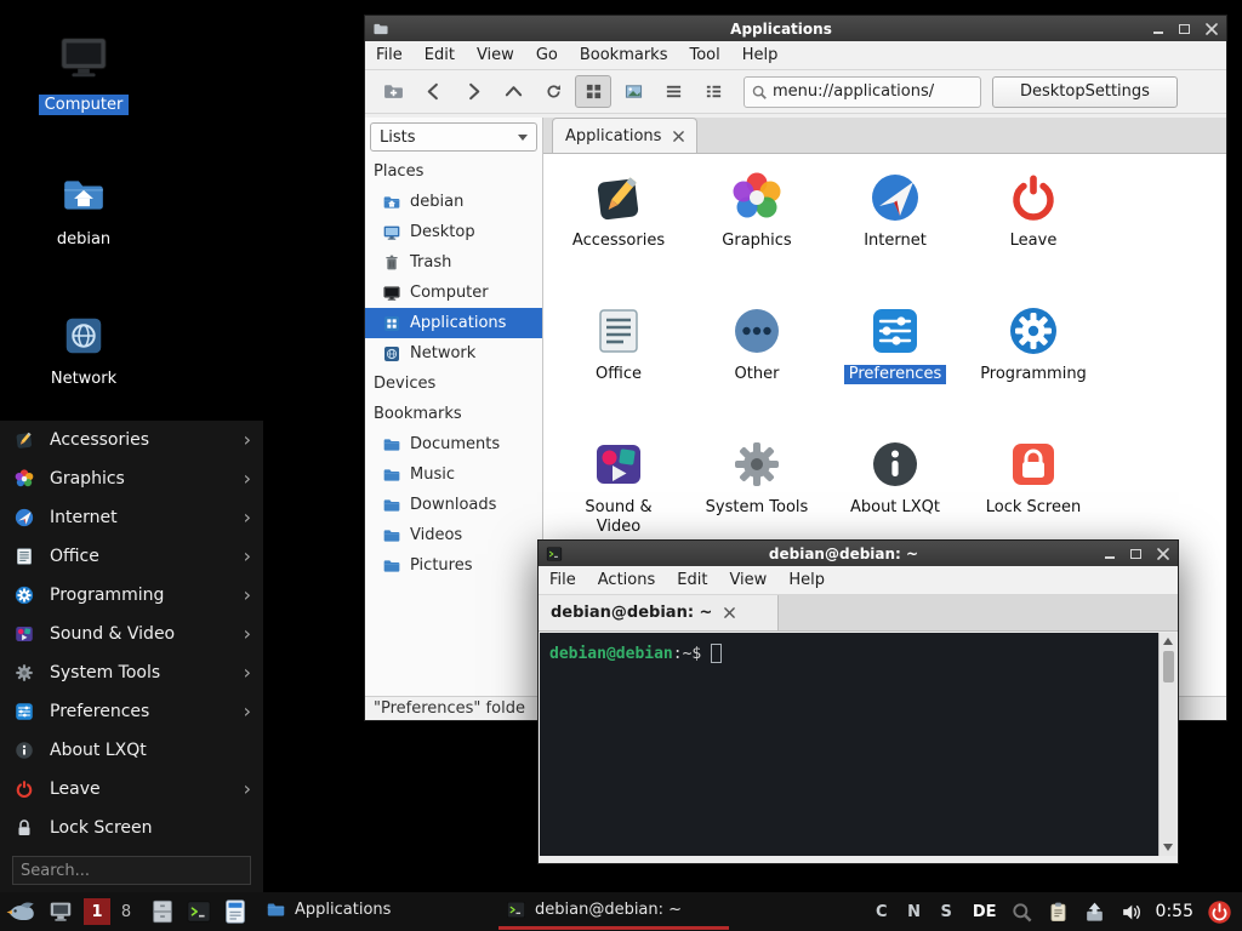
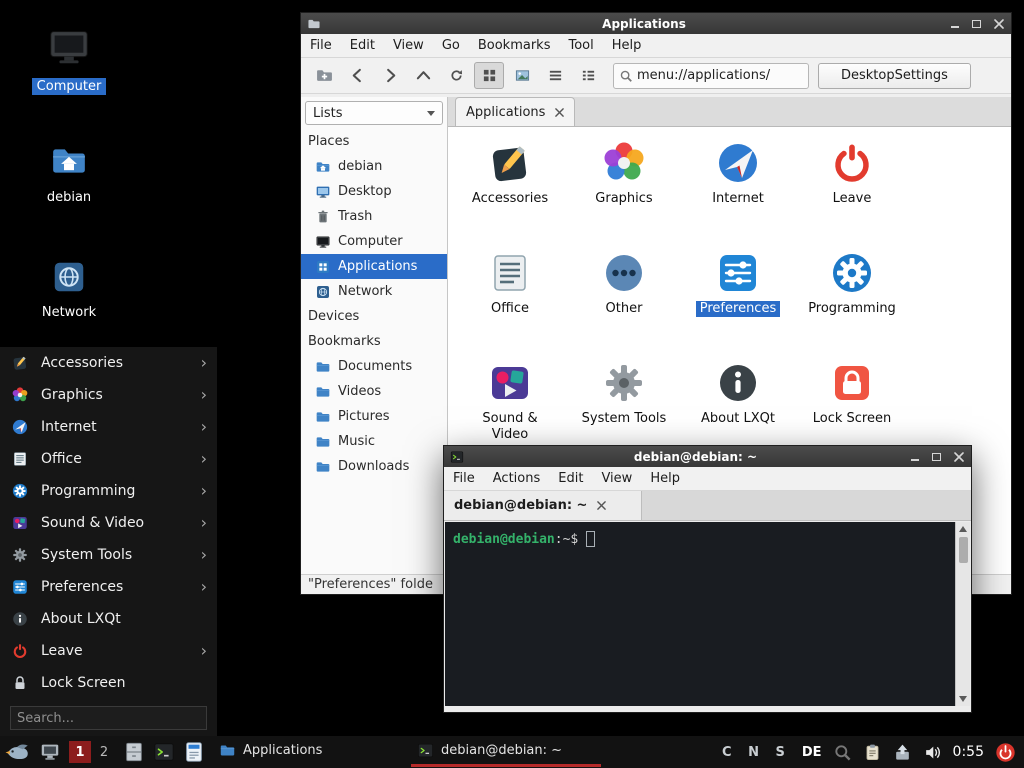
  Computer
  debian
  Network
  Accessories
  ›
  Graphics
  ›
  Internet
  ›
  Office
  ›
  Programming
  ›
  Sound & Video
  ›
  System Tools
  ›
  Preferences
  ›
  About LXQt
  Leave
  ›
  Lock Screen
  Search...
  Applications
  File
  Edit
  View
  Go
  Bookmarks
  Tool
  Help
  menu://applications/
  DesktopSettings
  Lists
  Places
  debian
  Desktop
  Trash
  Computer
  Applications
  Network
  Devices
  Bookmarks
  Documents
- Music
+ Videos
- Downloads
+ Pictures
- Videos
+ Music
- Pictures
+ Downloads
  Applications
  Accessories
  Graphics
  Internet
  Leave
  Office
  Other
  Preferences
  Programming
  Sound & Video
  System Tools
  About LXQt
  Lock Screen
  "Preferences" folde
  debian@debian: ~
  File
  Actions
  Edit
  View
  Help
  debian@debian: ~
  debian@debian:~$
  1
- 8
+ 2
  Applications
  debian@debian: ~
  C N S
  DE
  0:55
